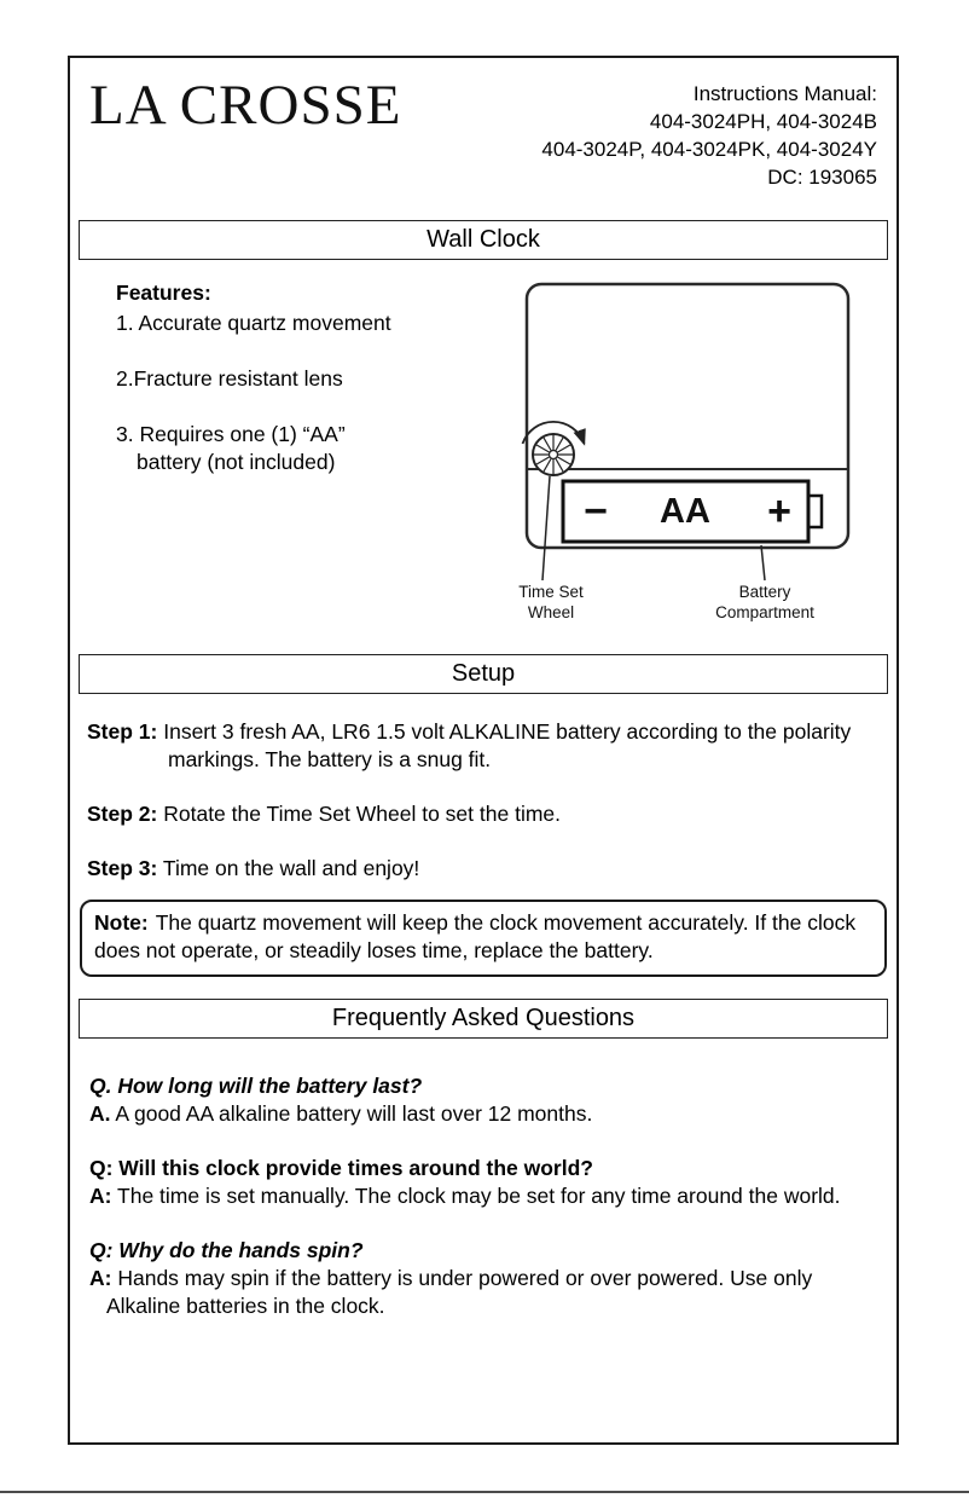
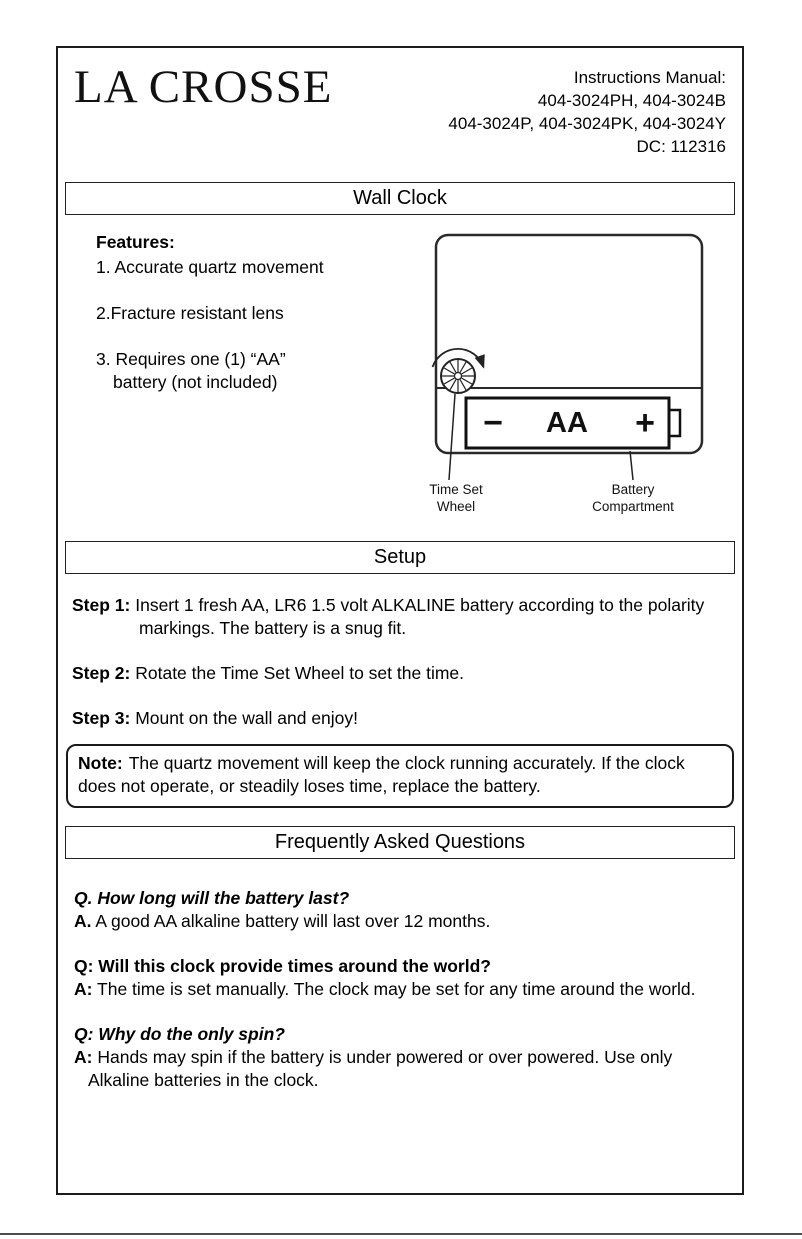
  LA CROSSE
  Instructions Manual:
  404-3024PH, 404-3024B
  404-3024P, 404-3024PK, 404-3024Y
- DC: 193065
+ DC: 112316
  Wall Clock
  Features:
  1. Accurate quartz movement
  2.Fracture resistant lens
  3. Requires one (1) “AA”
  battery (not included)
  −
  AA
  +
  Time Set
  Wheel
  Battery
  Compartment
  Setup
- Step 1: Insert 3 fresh AA, LR6 1.5 volt ALKALINE battery according to the polarity markings. The battery is a snug fit.
+ Step 1: Insert 1 fresh AA, LR6 1.5 volt ALKALINE battery according to the polarity markings. The battery is a snug fit.
  Step 2: Rotate the Time Set Wheel to set the time.
- Step 3: Time on the wall and enjoy!
+ Step 3: Mount on the wall and enjoy!
- Note: The quartz movement will keep the clock movement accurately. If the clock does not operate, or steadily loses time, replace the battery.
+ Note: The quartz movement will keep the clock running accurately. If the clock does not operate, or steadily loses time, replace the battery.
  Frequently Asked Questions
  Q. How long will the battery last?
  A. A good AA alkaline battery will last over 12 months.
  Q: Will this clock provide times around the world?
  A: The time is set manually. The clock may be set for any time around the world.
- Q: Why do the hands spin?
+ Q: Why do the only spin?
  A: Hands may spin if the battery is under powered or over powered. Use only Alkaline batteries in the clock.
